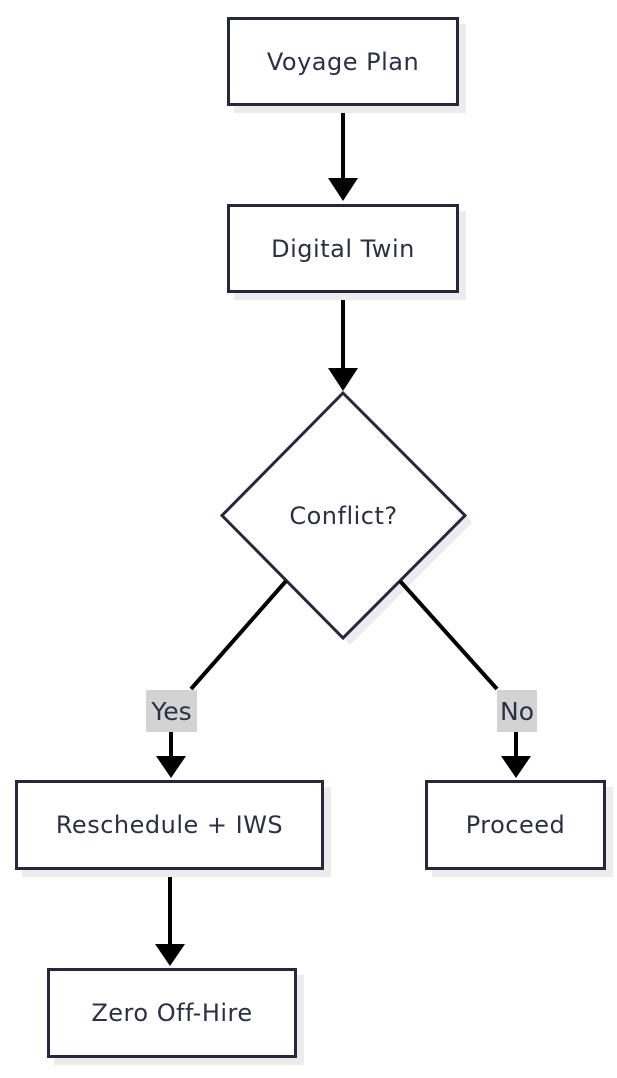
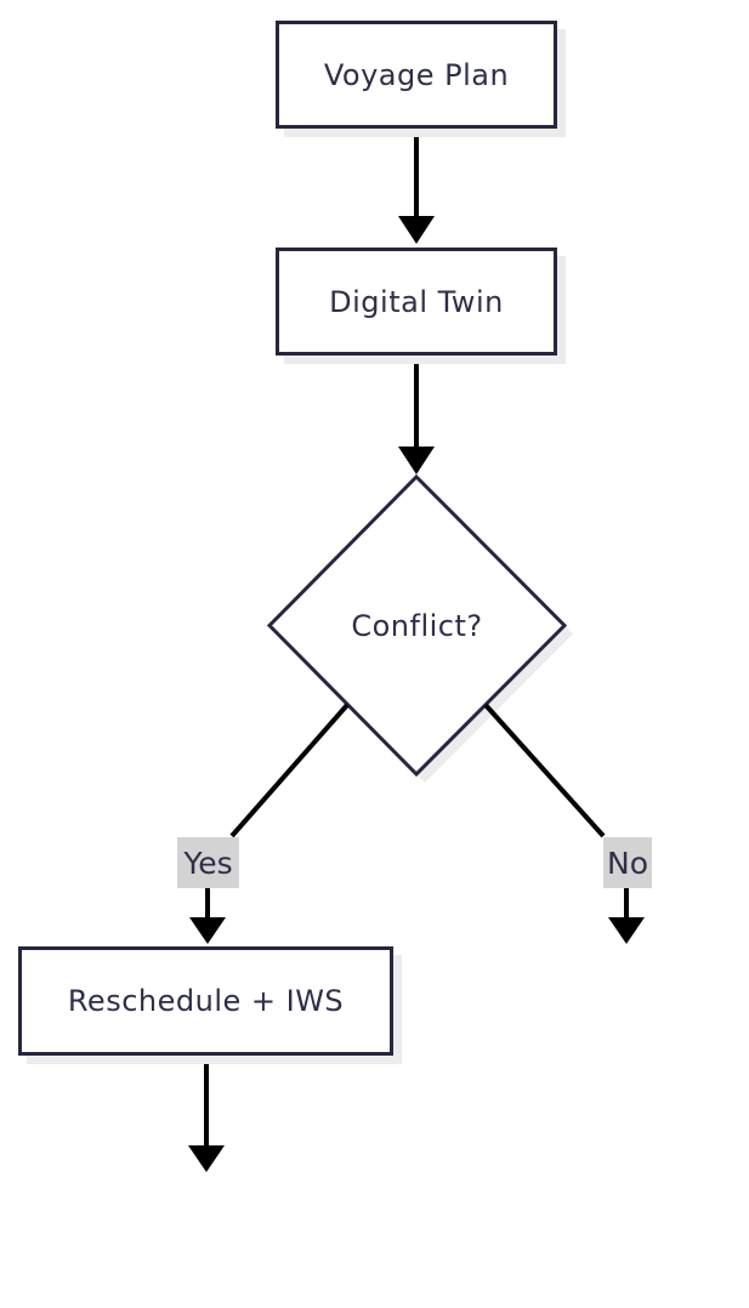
  Voyage Plan
  Digital Twin
  Conflict?
  Yes
  No
  Reschedule + IWS
- Proceed
- Zero Off-Hire
